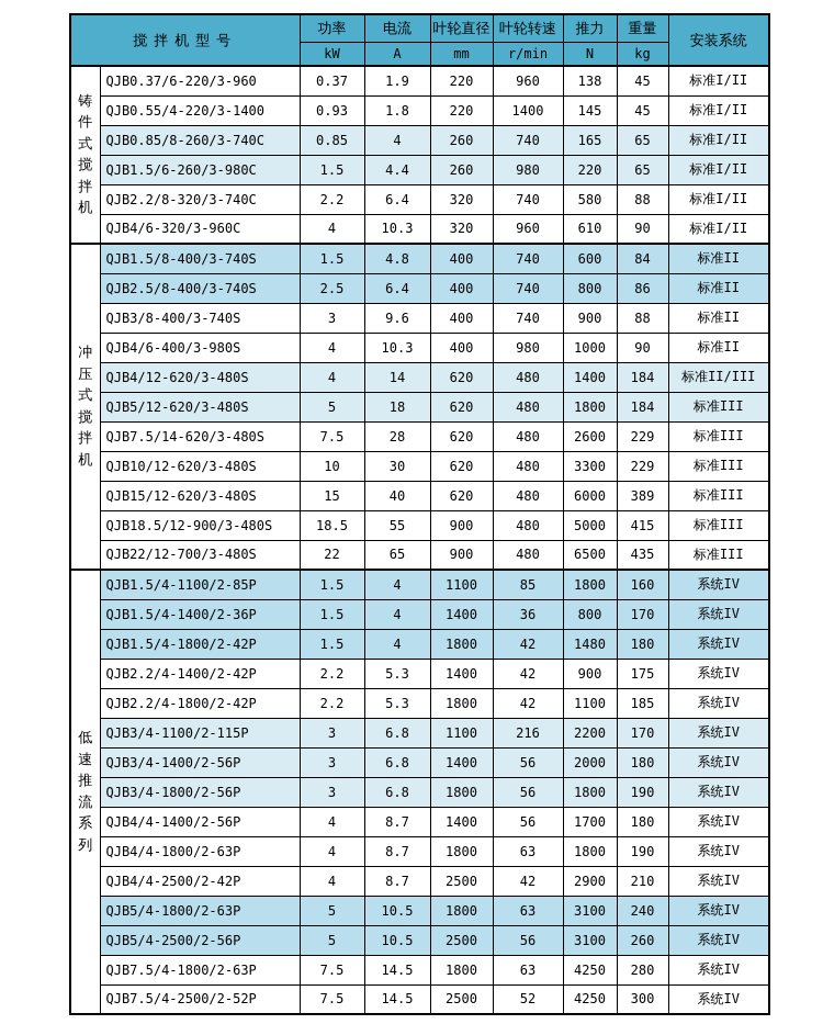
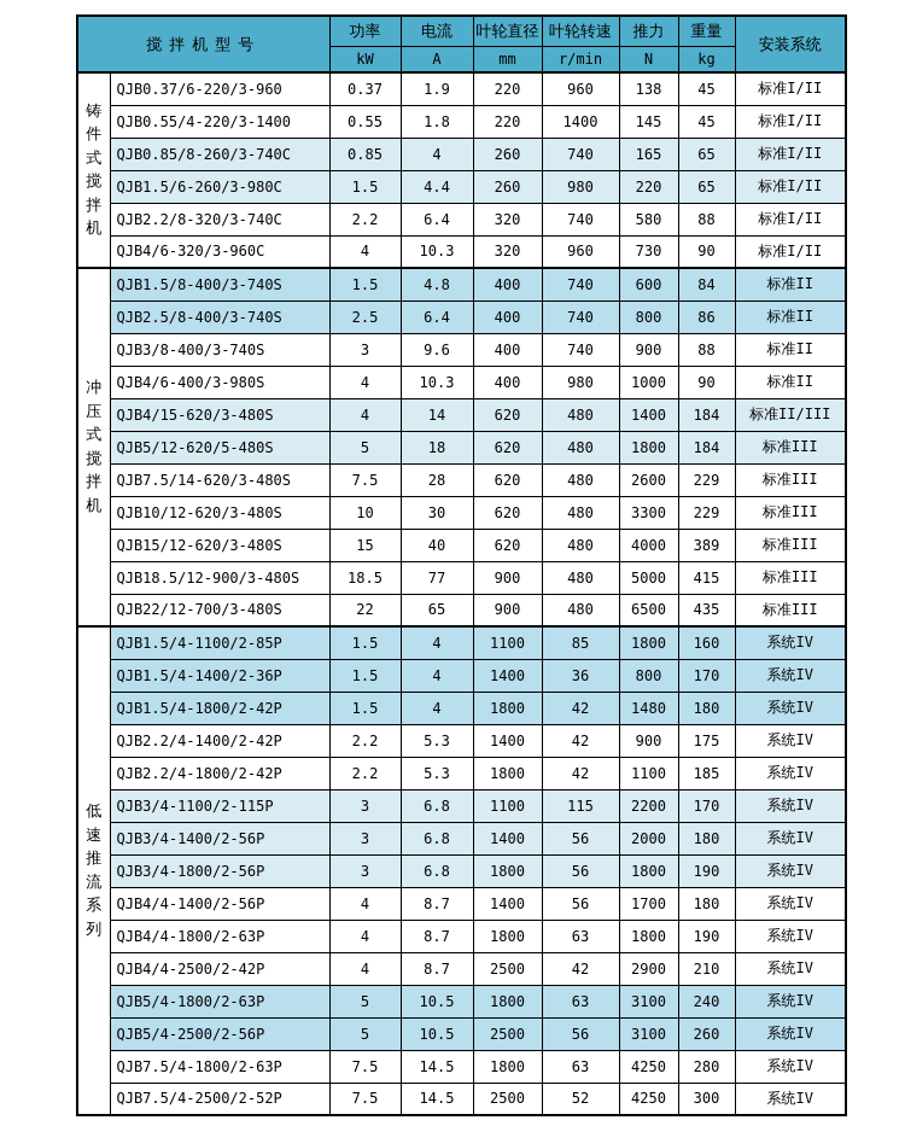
  搅拌机型号	功率	电流	叶轮直径	叶轮转速	推力	重量	安装系统
  kW	A	mm	r/min	N	kg
  铸 件 式 搅 拌 机	QJB0.37/6-220/3-960	0.37	1.9	220	960	138	45	标准I/II
- QJB0.55/4-220/3-1400	0.93	1.8	220	1400	145	45	标准I/II
+ QJB0.55/4-220/3-1400	0.55	1.8	220	1400	145	45	标准I/II
  QJB0.85/8-260/3-740C	0.85	4	260	740	165	65	标准I/II
  QJB1.5/6-260/3-980C	1.5	4.4	260	980	220	65	标准I/II
  QJB2.2/8-320/3-740C	2.2	6.4	320	740	580	88	标准I/II
- QJB4/6-320/3-960C	4	10.3	320	960	610	90	标准I/II
+ QJB4/6-320/3-960C	4	10.3	320	960	730	90	标准I/II
  冲 压 式 搅 拌 机	QJB1.5/8-400/3-740S	1.5	4.8	400	740	600	84	标准II
  QJB2.5/8-400/3-740S	2.5	6.4	400	740	800	86	标准II
  QJB3/8-400/3-740S	3	9.6	400	740	900	88	标准II
  QJB4/6-400/3-980S	4	10.3	400	980	1000	90	标准II
- QJB4/12-620/3-480S	4	14	620	480	1400	184	标准II/III
+ QJB4/15-620/3-480S	4	14	620	480	1400	184	标准II/III
- QJB5/12-620/3-480S	5	18	620	480	1800	184	标准III
+ QJB5/12-620/5-480S	5	18	620	480	1800	184	标准III
  QJB7.5/14-620/3-480S	7.5	28	620	480	2600	229	标准III
  QJB10/12-620/3-480S	10	30	620	480	3300	229	标准III
- QJB15/12-620/3-480S	15	40	620	480	6000	389	标准III
+ QJB15/12-620/3-480S	15	40	620	480	4000	389	标准III
- QJB18.5/12-900/3-480S	18.5	55	900	480	5000	415	标准III
+ QJB18.5/12-900/3-480S	18.5	77	900	480	5000	415	标准III
  QJB22/12-700/3-480S	22	65	900	480	6500	435	标准III
  低 速 推 流 系 列	QJB1.5/4-1100/2-85P	1.5	4	1100	85	1800	160	系统IV
  QJB1.5/4-1400/2-36P	1.5	4	1400	36	800	170	系统IV
  QJB1.5/4-1800/2-42P	1.5	4	1800	42	1480	180	系统IV
  QJB2.2/4-1400/2-42P	2.2	5.3	1400	42	900	175	系统IV
  QJB2.2/4-1800/2-42P	2.2	5.3	1800	42	1100	185	系统IV
- QJB3/4-1100/2-115P	3	6.8	1100	216	2200	170	系统IV
+ QJB3/4-1100/2-115P	3	6.8	1100	115	2200	170	系统IV
  QJB3/4-1400/2-56P	3	6.8	1400	56	2000	180	系统IV
  QJB3/4-1800/2-56P	3	6.8	1800	56	1800	190	系统IV
  QJB4/4-1400/2-56P	4	8.7	1400	56	1700	180	系统IV
  QJB4/4-1800/2-63P	4	8.7	1800	63	1800	190	系统IV
  QJB4/4-2500/2-42P	4	8.7	2500	42	2900	210	系统IV
  QJB5/4-1800/2-63P	5	10.5	1800	63	3100	240	系统IV
  QJB5/4-2500/2-56P	5	10.5	2500	56	3100	260	系统IV
  QJB7.5/4-1800/2-63P	7.5	14.5	1800	63	4250	280	系统IV
  QJB7.5/4-2500/2-52P	7.5	14.5	2500	52	4250	300	系统IV
